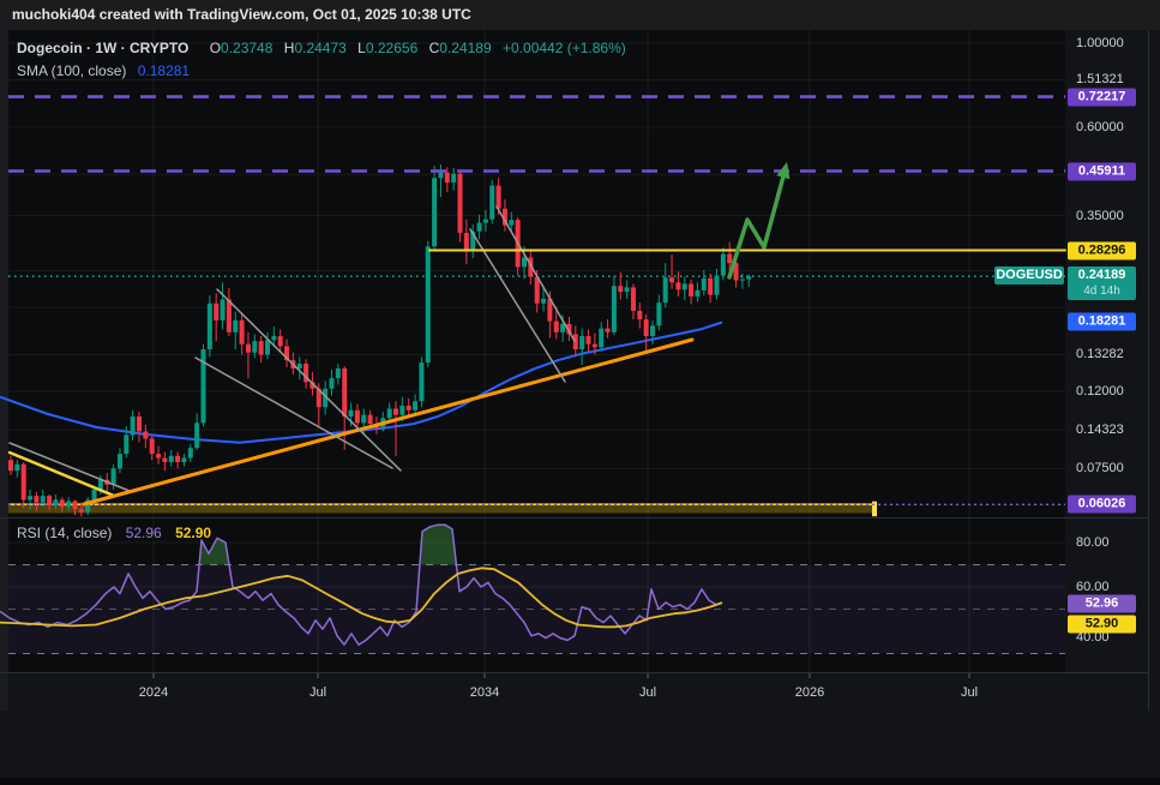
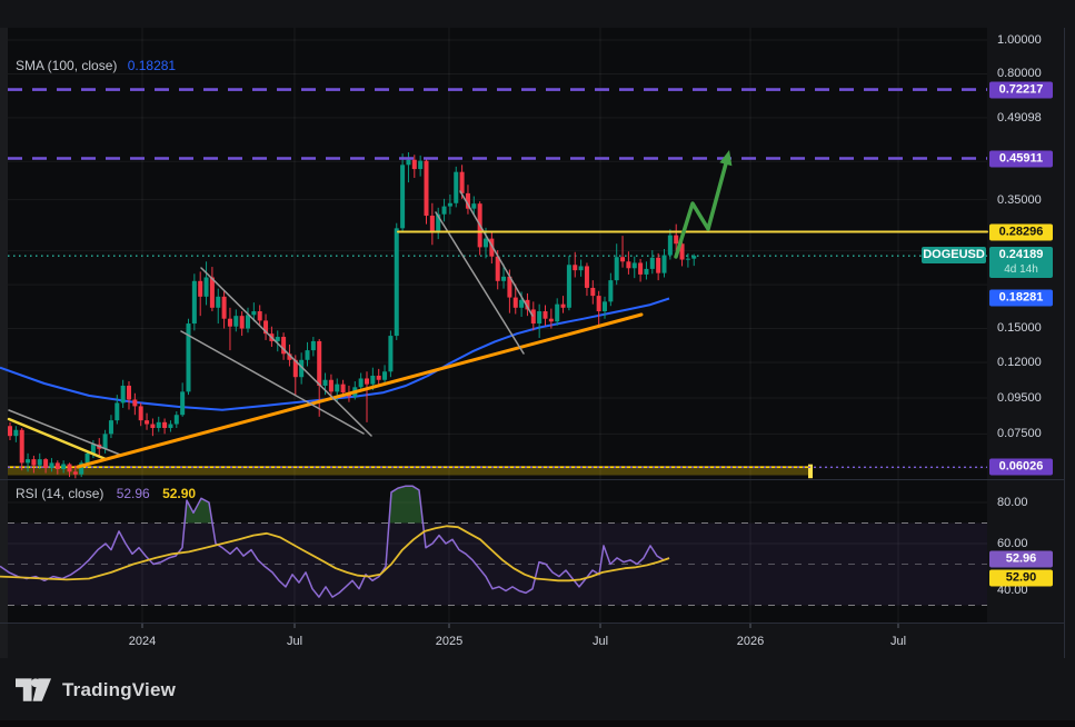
- muchoki404 created with TradingView.com, Oct 01, 2025 10:38 UTC
- Dogecoin · 1W · CRYPTO O0.23748 H0.24473 L0.22656 C0.24189 +0.00442 (+1.86%)
  SMA (100, close) 0.18281
  RSI (14, close) 52.96 52.90
  DOGEUSD
  0.24189
  4d 14h
  1.00000
- 1.51321
+ 0.80000
- 0.60000
+ 0.49098
  0.35000
- 0.13282
+ 0.15000
  0.12000
- 0.14323
+ 0.09500
  0.07500
  80.00
  60.00
  40.00
  0.72217
  0.45911
  0.28296
  0.18281
  0.06026
  52.96
  52.90
  2024
  Jul
- 2034
+ 2025
  Jul
  2026
  Jul
+ TradingView
